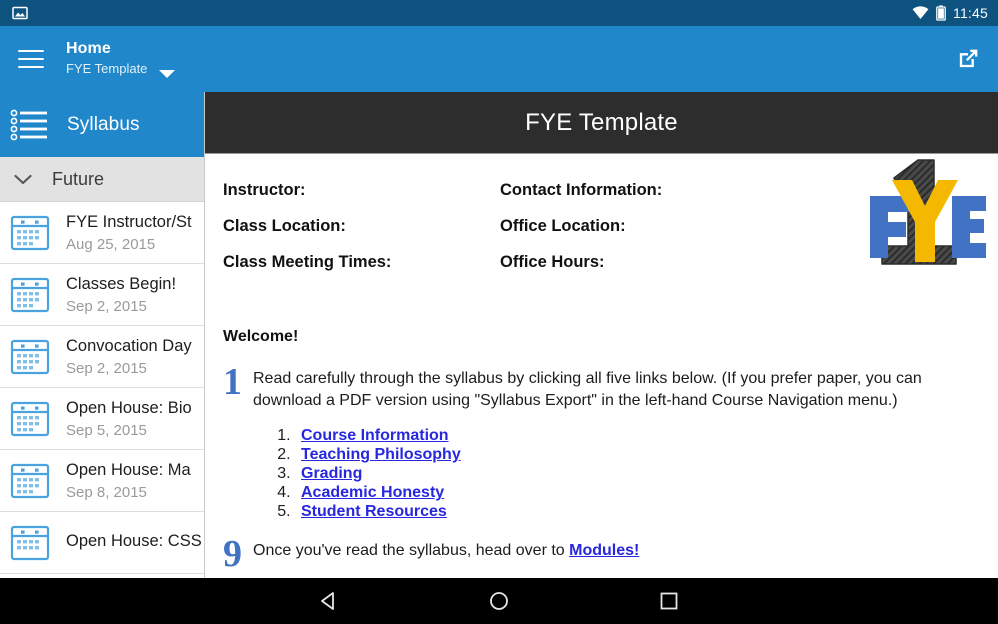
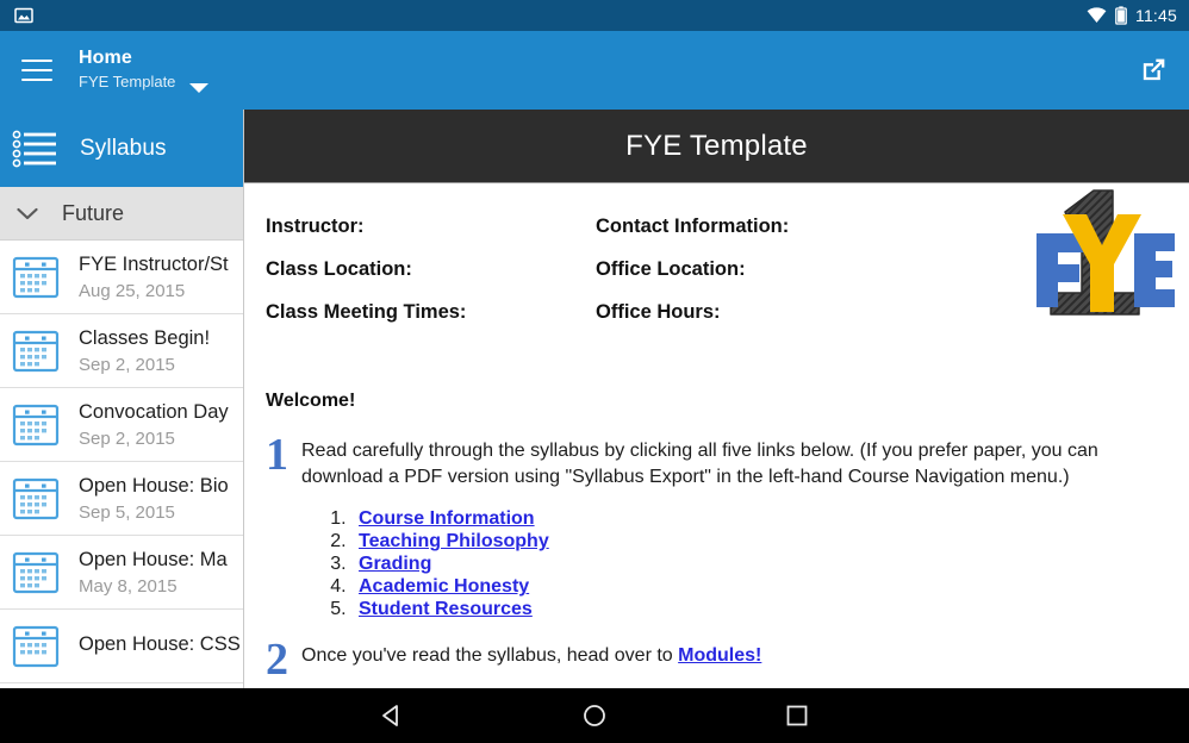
  11:45
  Home
  FYE Template
  Syllabus
  Future
  FYE Instructor/St
  Aug 25, 2015
  Classes Begin!
  Sep 2, 2015
  Convocation Day
  Sep 2, 2015
  Open House: Bio
  Sep 5, 2015
  Open House: Ma
- Sep 8, 2015
+ May 8, 2015
  Open House: CSS
  FYE Template
  Instructor:
  Contact Information:
  Class Location:
  Office Location:
  Class Meeting Times:
  Office Hours:
  Welcome!
  1
  Read carefully through the syllabus by clicking all five links below. (If you prefer paper, you can download a PDF version using "Syllabus Export" in the left-hand Course Navigation menu.)
  Course Information
  Teaching Philosophy
  Grading
  Academic Honesty
  Student Resources
- 9
+ 2
  Once you've read the syllabus, head over to Modules!
